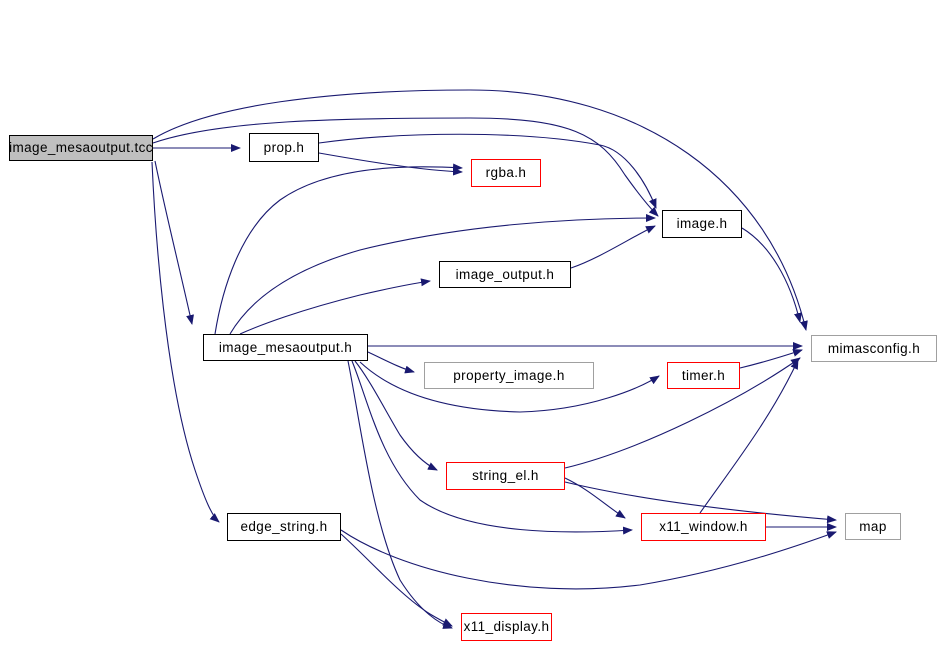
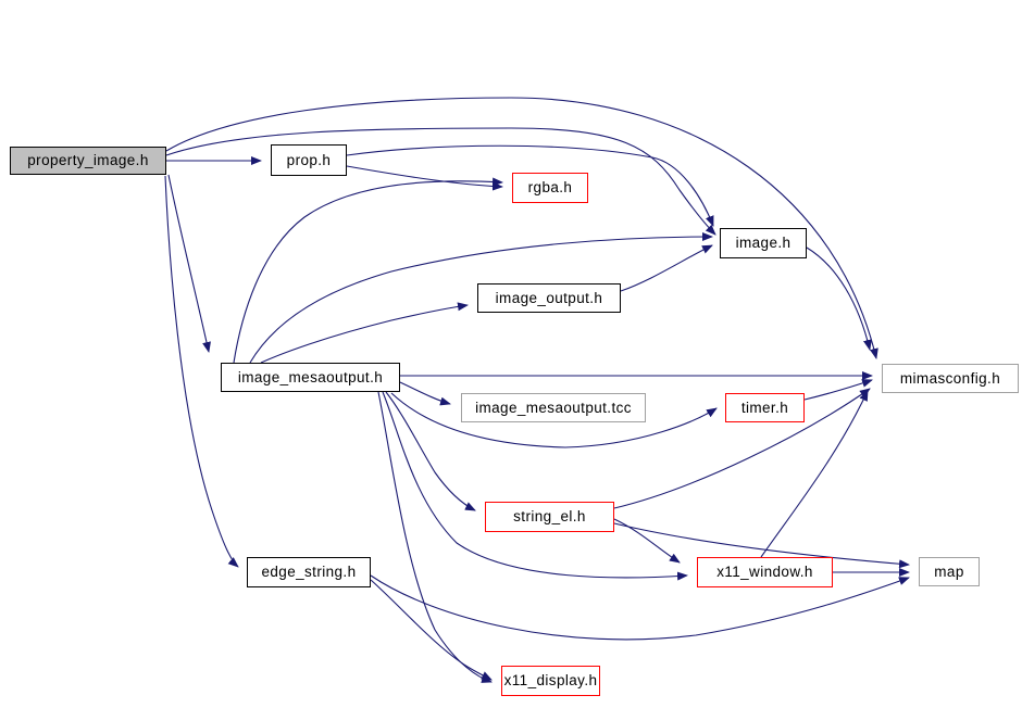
- image_mesaoutput.tcc
+ property_image.h
  prop.h
  rgba.h
  image.h
  image_output.h
  image_mesaoutput.h
- property_image.h
+ image_mesaoutput.tcc
  timer.h
  mimasconfig.h
  string_el.h
  edge_string.h
  x11_window.h
  map
  x11_display.h
